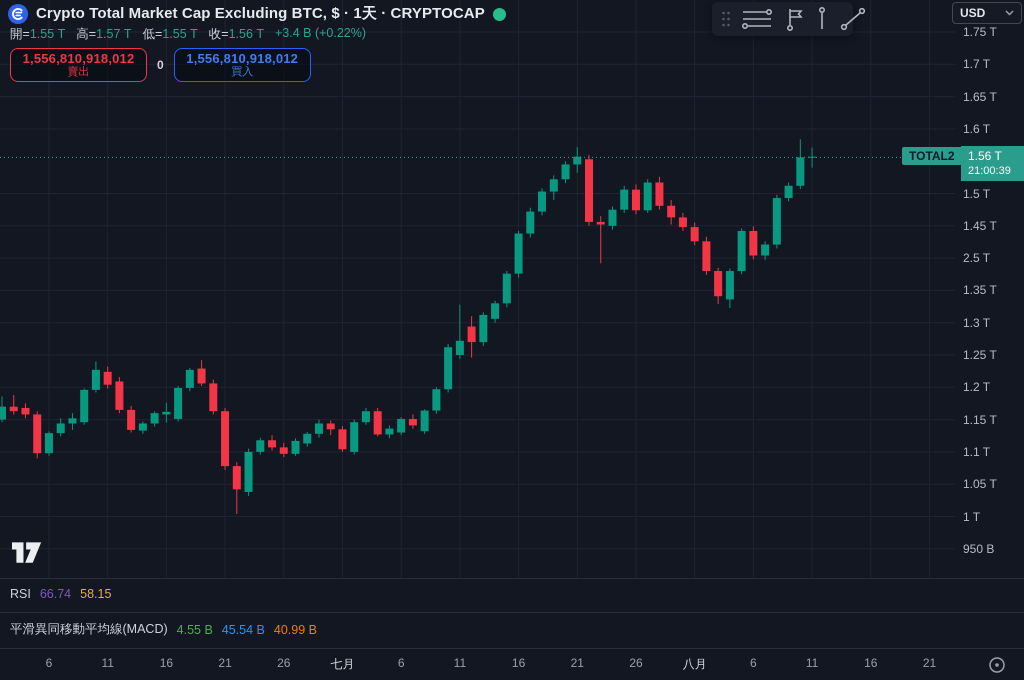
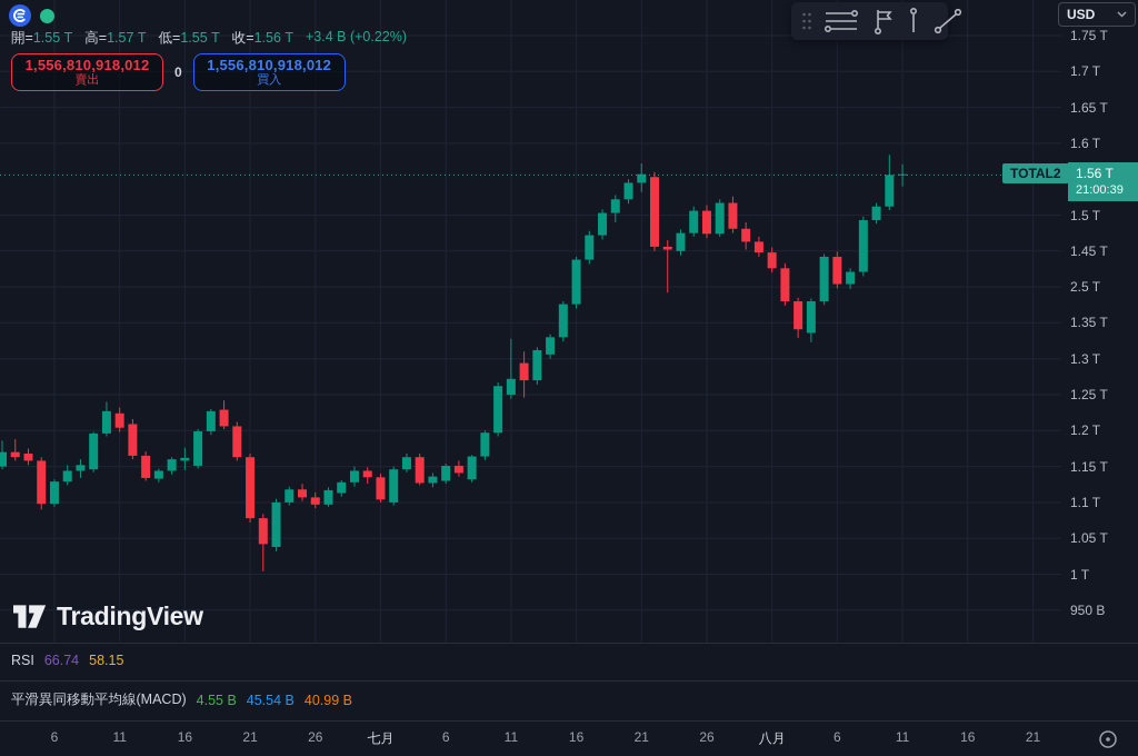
- Crypto Total Market Cap Excluding BTC, $ · 1天 · CRYPTOCAP
  開=1.55 T
  高=1.57 T
  低=1.55 T
  收=1.56 T
  +3.4 B (+0.22%)
  1,556,810,918,012
  賣出
  0
  1,556,810,918,012
  買入
  USD
  1.75 T
  1.7 T
  1.65 T
  1.6 T
  1.5 T
  1.45 T
  2.5 T
  1.35 T
  1.3 T
  1.25 T
  1.2 T
  1.15 T
  1.1 T
  1.05 T
  1 T
  950 B
  TOTAL2
  1.56 T
  21:00:39
+ TradingView
  RSI
  66.74
  58.15
  平滑異同移動平均線(MACD)
  4.55 B
  45.54 B
  40.99 B
  6
  11
  16
  21
  26
  七月
  6
  11
  16
  21
  26
  八月
  6
  11
  16
  21
